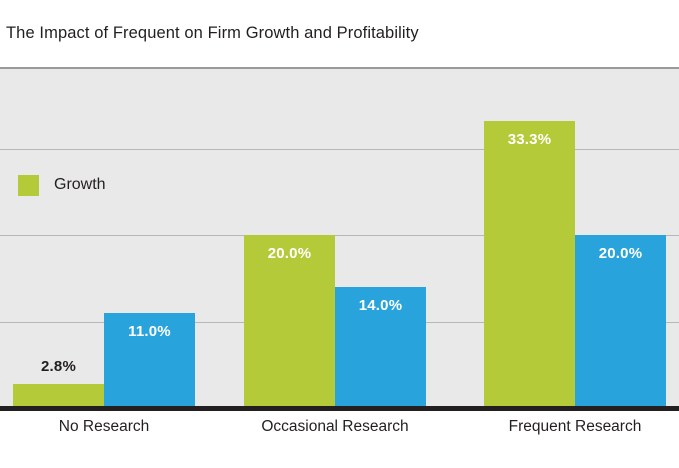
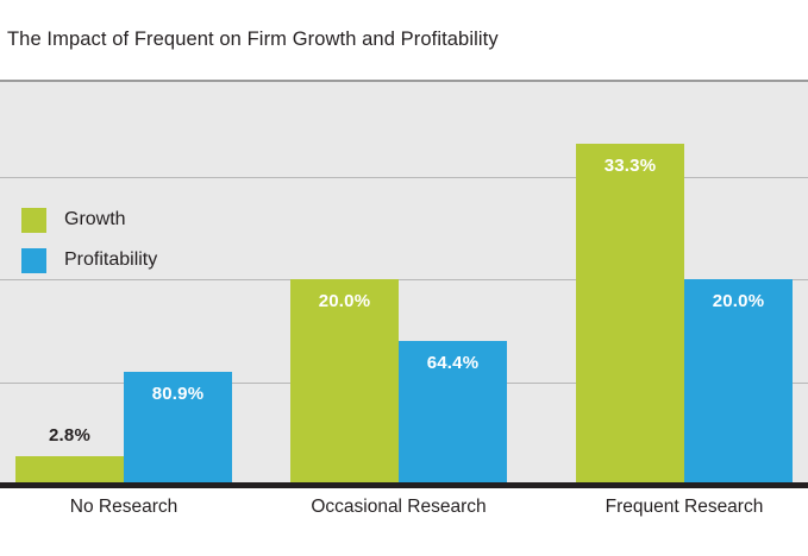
  The Impact of Frequent on Firm Growth and Profitability
  2.8%
- 11.0%
+ 80.9%
  20.0%
- 14.0%
+ 64.4%
  33.3%
  20.0%
  Growth
+ Profitability
  No Research
  Occasional Research
  Frequent Research
